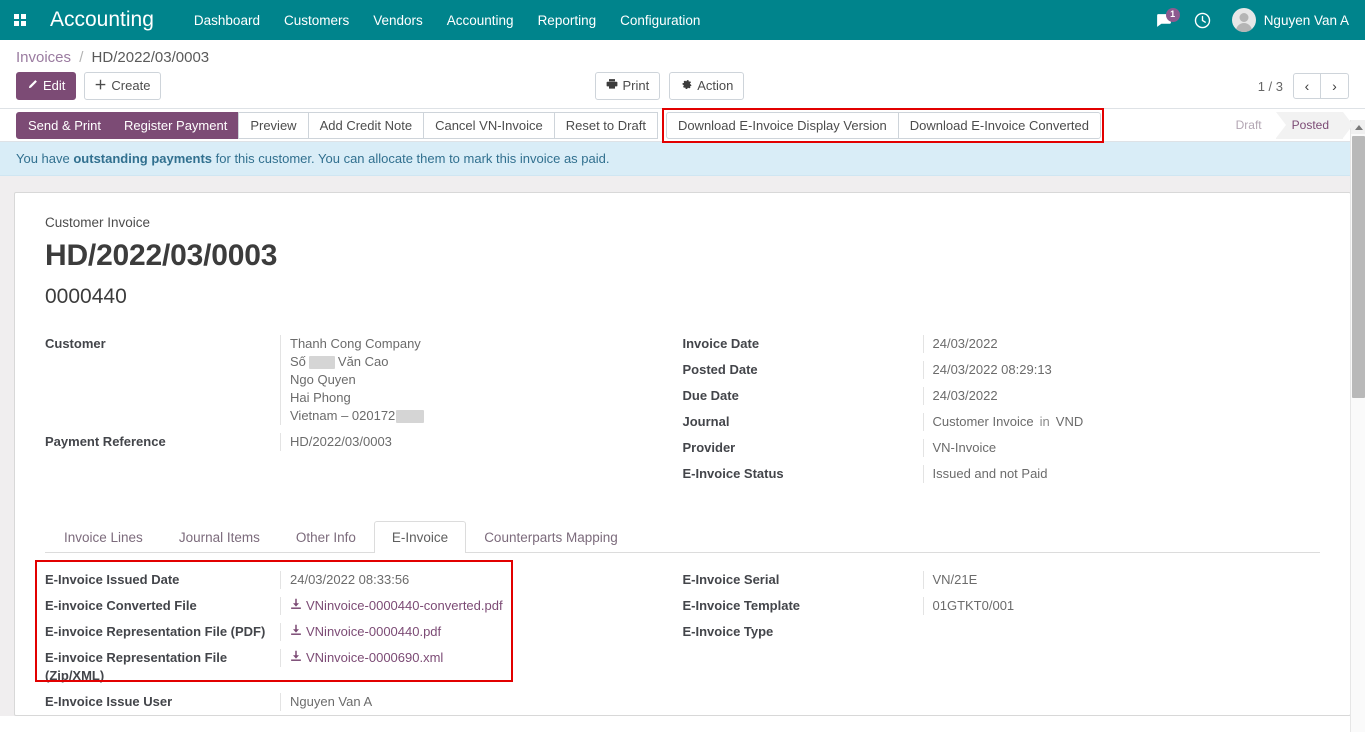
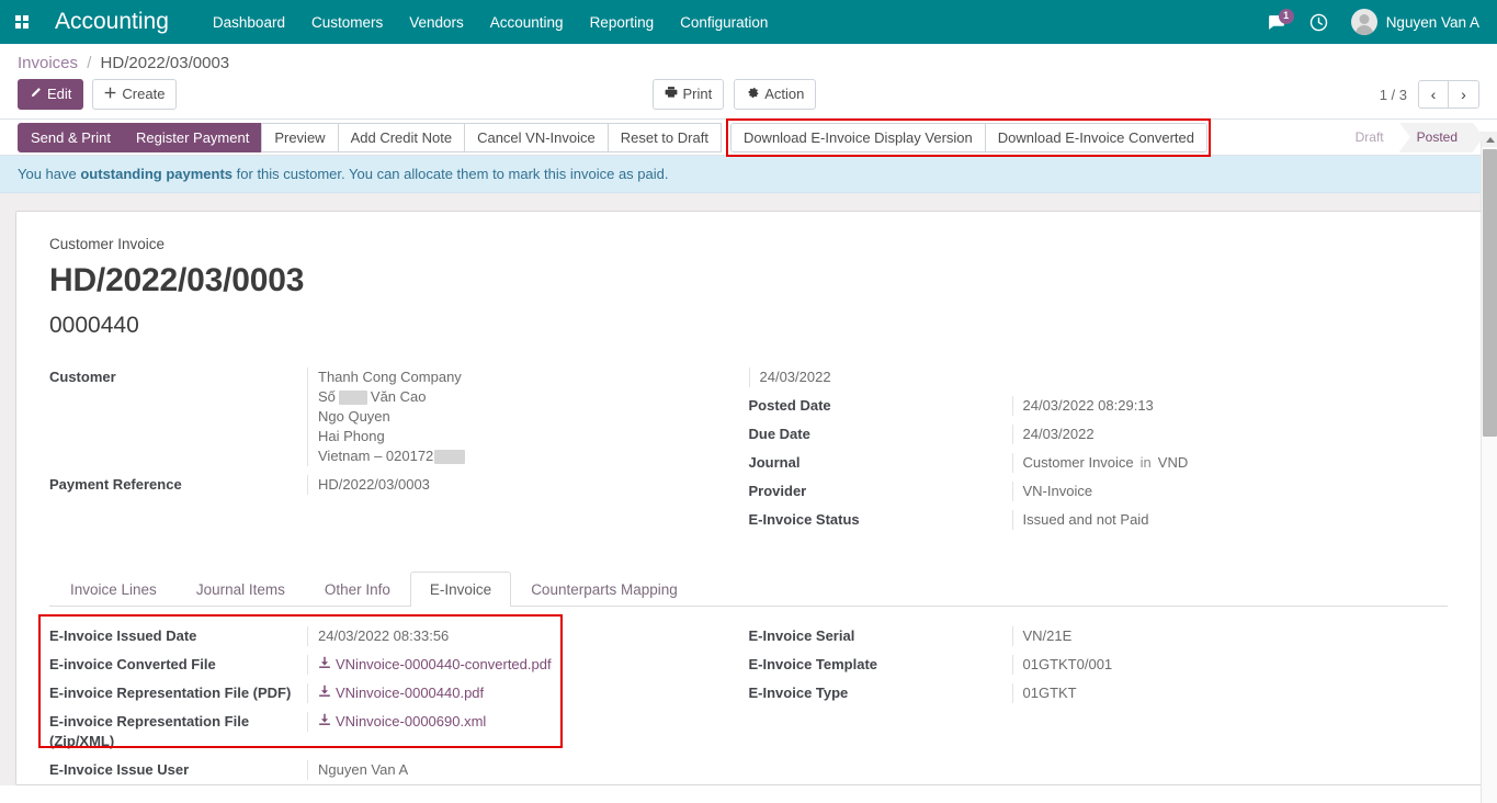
  Accounting
  Dashboard
  Customers
  Vendors
  Accounting
  Reporting
  Configuration
  1
  Nguyen Van A
  Invoices / HD/2022/03/0003
  Edit
  Create
  Print
  Action
  1 / 3
  ‹
  ›
  Send & Print
  Register Payment
  Preview
  Add Credit Note
  Cancel VN-Invoice
  Reset to Draft
  Download E-Invoice Display Version
  Download E-Invoice Converted
  Draft
  Posted
  You have outstanding payments for this customer. You can allocate them to mark this invoice as paid.
  Customer Invoice
  HD/2022/03/0003
  0000440
  Customer
  Thanh Cong Company
  Số Văn Cao
  Ngo Quyen
  Hai Phong
  Vietnam – 020172
  Payment Reference
  HD/2022/03/0003
- Invoice Date
  24/03/2022
  Posted Date
  24/03/2022 08:29:13
  Due Date
  24/03/2022
  Journal
  Customer Invoice in VND
  Provider
  VN-Invoice
  E-Invoice Status
  Issued and not Paid
  Invoice Lines
  Journal Items
  Other Info
  E-Invoice
  Counterparts Mapping
  E-Invoice Issued Date
  24/03/2022 08:33:56
  E-invoice Converted File
  VNinvoice-0000440-converted.pdf
  E-invoice Representation File (PDF)
  VNinvoice-0000440.pdf
  E-invoice Representation File (Zip/XML)
  VNinvoice-0000690.xml
  E-Invoice Issue User
  Nguyen Van A
  E-Invoice Serial
  VN/21E
  E-Invoice Template
  01GTKT0/001
  E-Invoice Type
+ 01GTKT
